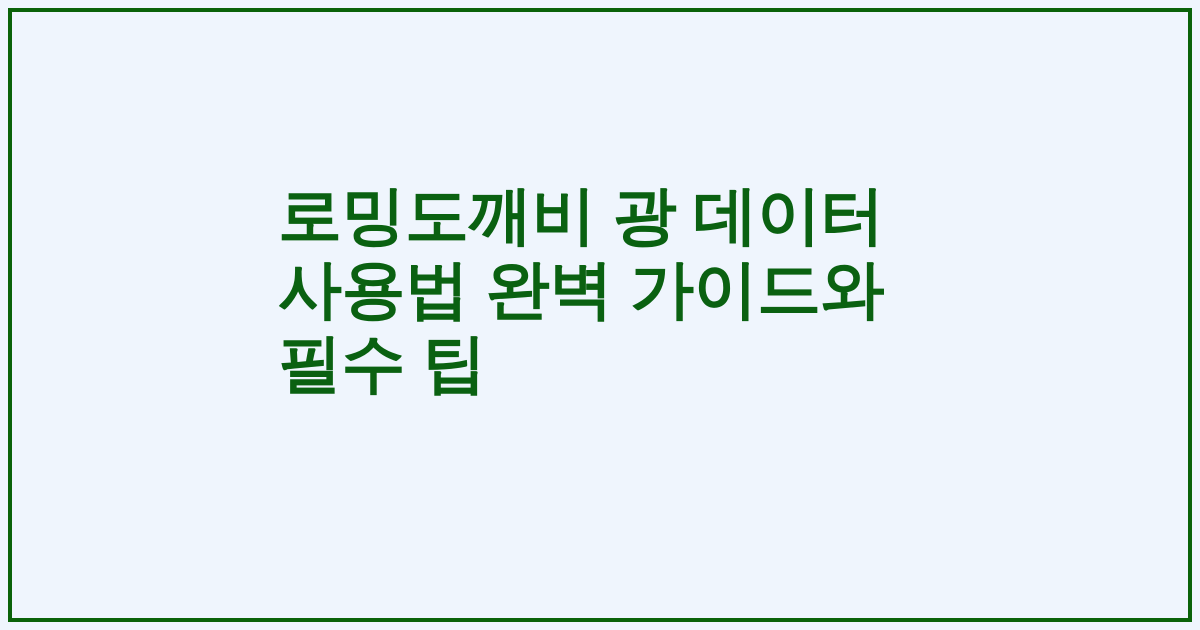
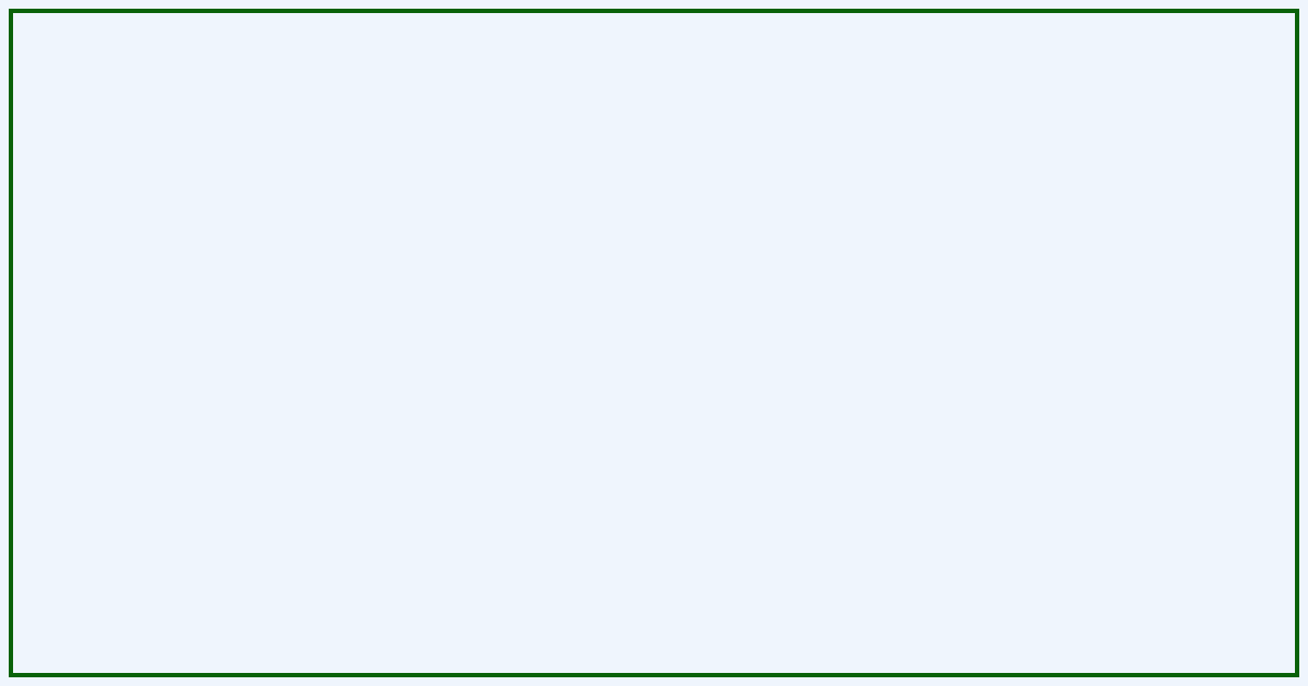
- 로밍도깨비 광 데이터
- 사용법 완벽 가이드와
- 필수 팁
